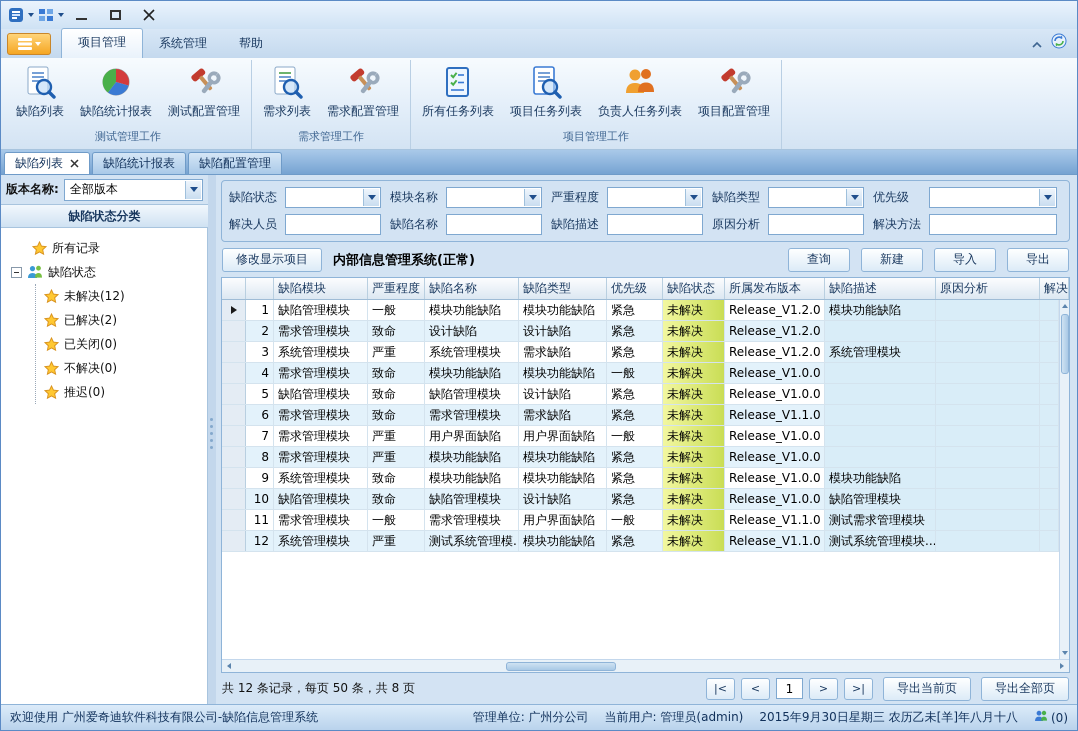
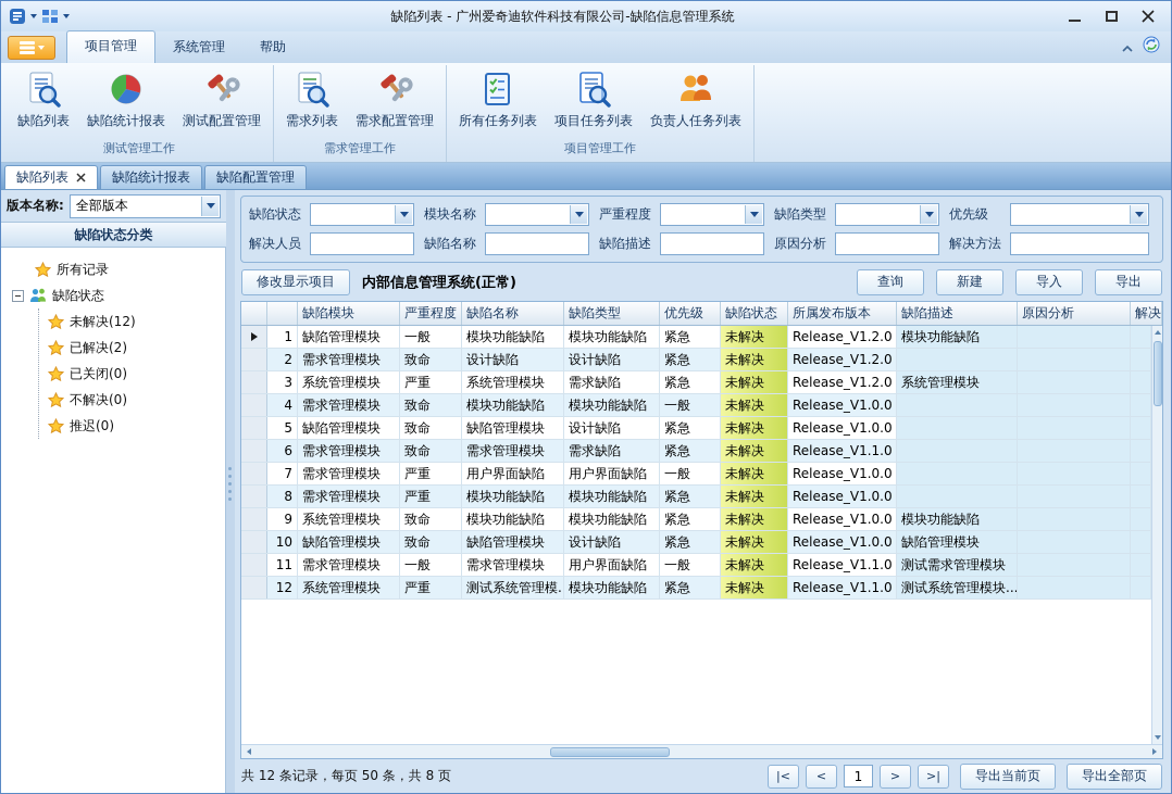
+ 缺陷列表 - 广州爱奇迪软件科技有限公司-缺陷信息管理系统
  项目管理
  系统管理
  帮助
  缺陷列表
  缺陷统计报表
  测试配置管理
  测试管理工作
  需求列表
  需求配置管理
  需求管理工作
  所有任务列表
  项目任务列表
  负责人任务列表
- 项目配置管理
  项目管理工作
  缺陷列表
  缺陷统计报表
  缺陷配置管理
  版本名称:
  全部版本
  缺陷状态分类
  所有记录
  缺陷状态
  未解决(12)
  已解决(2)
  已关闭(0)
  不解决(0)
  推迟(0)
  缺陷状态
  模块名称
  严重程度
  缺陷类型
  优先级
  解决人员
  缺陷名称
  缺陷描述
  原因分析
  解决方法
  修改显示项目
  内部信息管理系统(正常)
  查询
  新建
  导入
  导出
  缺陷模块
  严重程度
  缺陷名称
  缺陷类型
  优先级
  缺陷状态
  所属发布版本
  缺陷描述
  原因分析
  解决
  1
  缺陷管理模块
  一般
  模块功能缺陷
  模块功能缺陷
  紧急
  未解决
  Release_V1.2.0
  模块功能缺陷
  2
  需求管理模块
  致命
  设计缺陷
  设计缺陷
  紧急
  未解决
  Release_V1.2.0
  3
  系统管理模块
  严重
  系统管理模块
  需求缺陷
  紧急
  未解决
  Release_V1.2.0
  系统管理模块
  4
  需求管理模块
  致命
  模块功能缺陷
  模块功能缺陷
  一般
  未解决
  Release_V1.0.0
  5
  缺陷管理模块
  致命
  缺陷管理模块
  设计缺陷
  紧急
  未解决
  Release_V1.0.0
  6
  需求管理模块
  致命
  需求管理模块
  需求缺陷
  紧急
  未解决
  Release_V1.1.0
  7
  需求管理模块
  严重
  用户界面缺陷
  用户界面缺陷
  一般
  未解决
  Release_V1.0.0
  8
  需求管理模块
  严重
  模块功能缺陷
  模块功能缺陷
  紧急
  未解决
  Release_V1.0.0
  9
  系统管理模块
  致命
  模块功能缺陷
  模块功能缺陷
  紧急
  未解决
  Release_V1.0.0
  模块功能缺陷
  10
  缺陷管理模块
  致命
  缺陷管理模块
  设计缺陷
  紧急
  未解决
  Release_V1.0.0
  缺陷管理模块
  11
  需求管理模块
  一般
  需求管理模块
  用户界面缺陷
  一般
  未解决
  Release_V1.1.0
  测试需求管理模块
  12
  系统管理模块
  严重
  测试系统管理模.
  模块功能缺陷
  紧急
  未解决
  Release_V1.1.0
  测试系统管理模块...
  共 12 条记录，每页 50 条，共 8 页
  |<
  <
  1
  >
  >|
  导出当前页
  导出全部页
- 欢迎使用 广州爱奇迪软件科技有限公司-缺陷信息管理系统
- 管理单位: 广州分公司
- 当前用户: 管理员(admin)
- 2015年9月30日星期三 农历乙未[羊]年八月十八
- (0)
